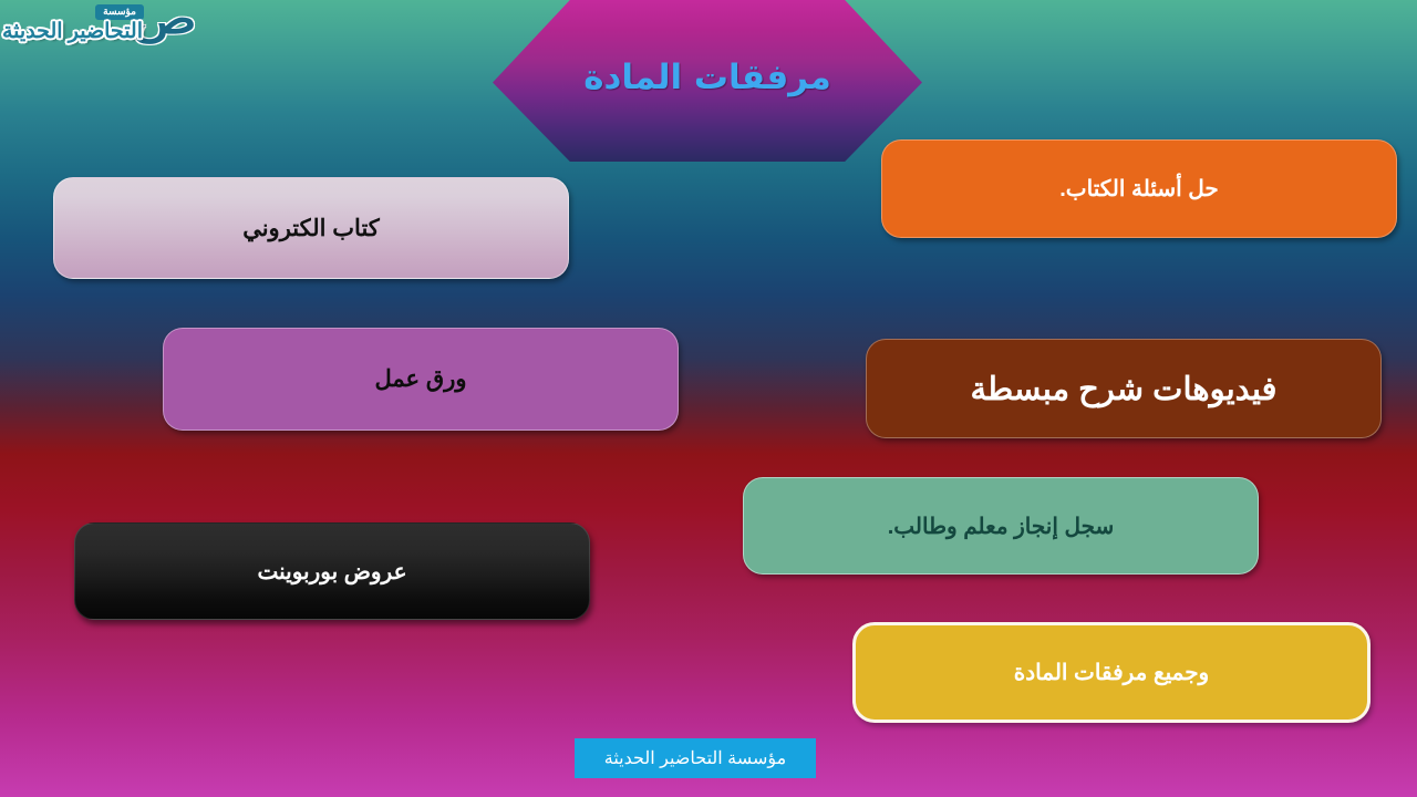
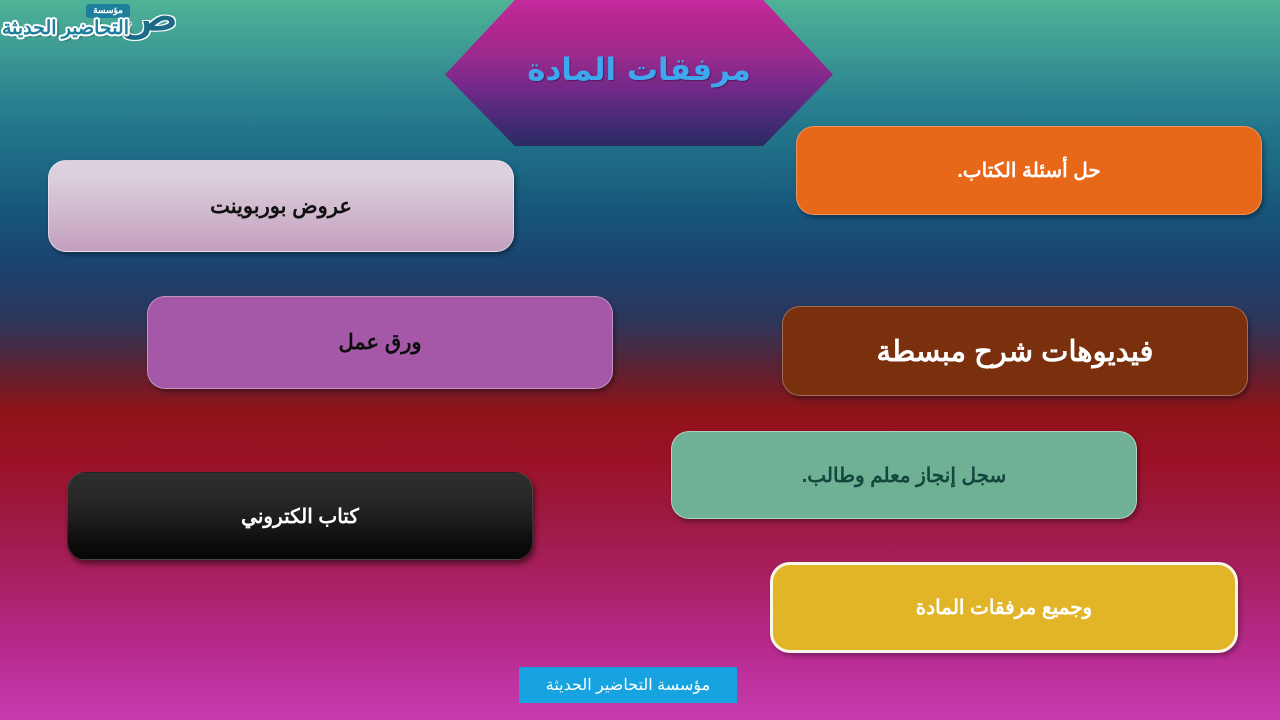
  ص
  مؤسسة
  التحاضير الحديثة
  مرفقات المادة
- كتاب الكتروني
+ عروض بوربوينت
  حل أسئلة الكتاب.
  ورق عمل
  فيديوهات شرح مبسطة
  سجل إنجاز معلم وطالب.
- عروض بوربوينت
+ كتاب الكتروني
  وجميع مرفقات المادة
  مؤسسة التحاضير الحديثة
